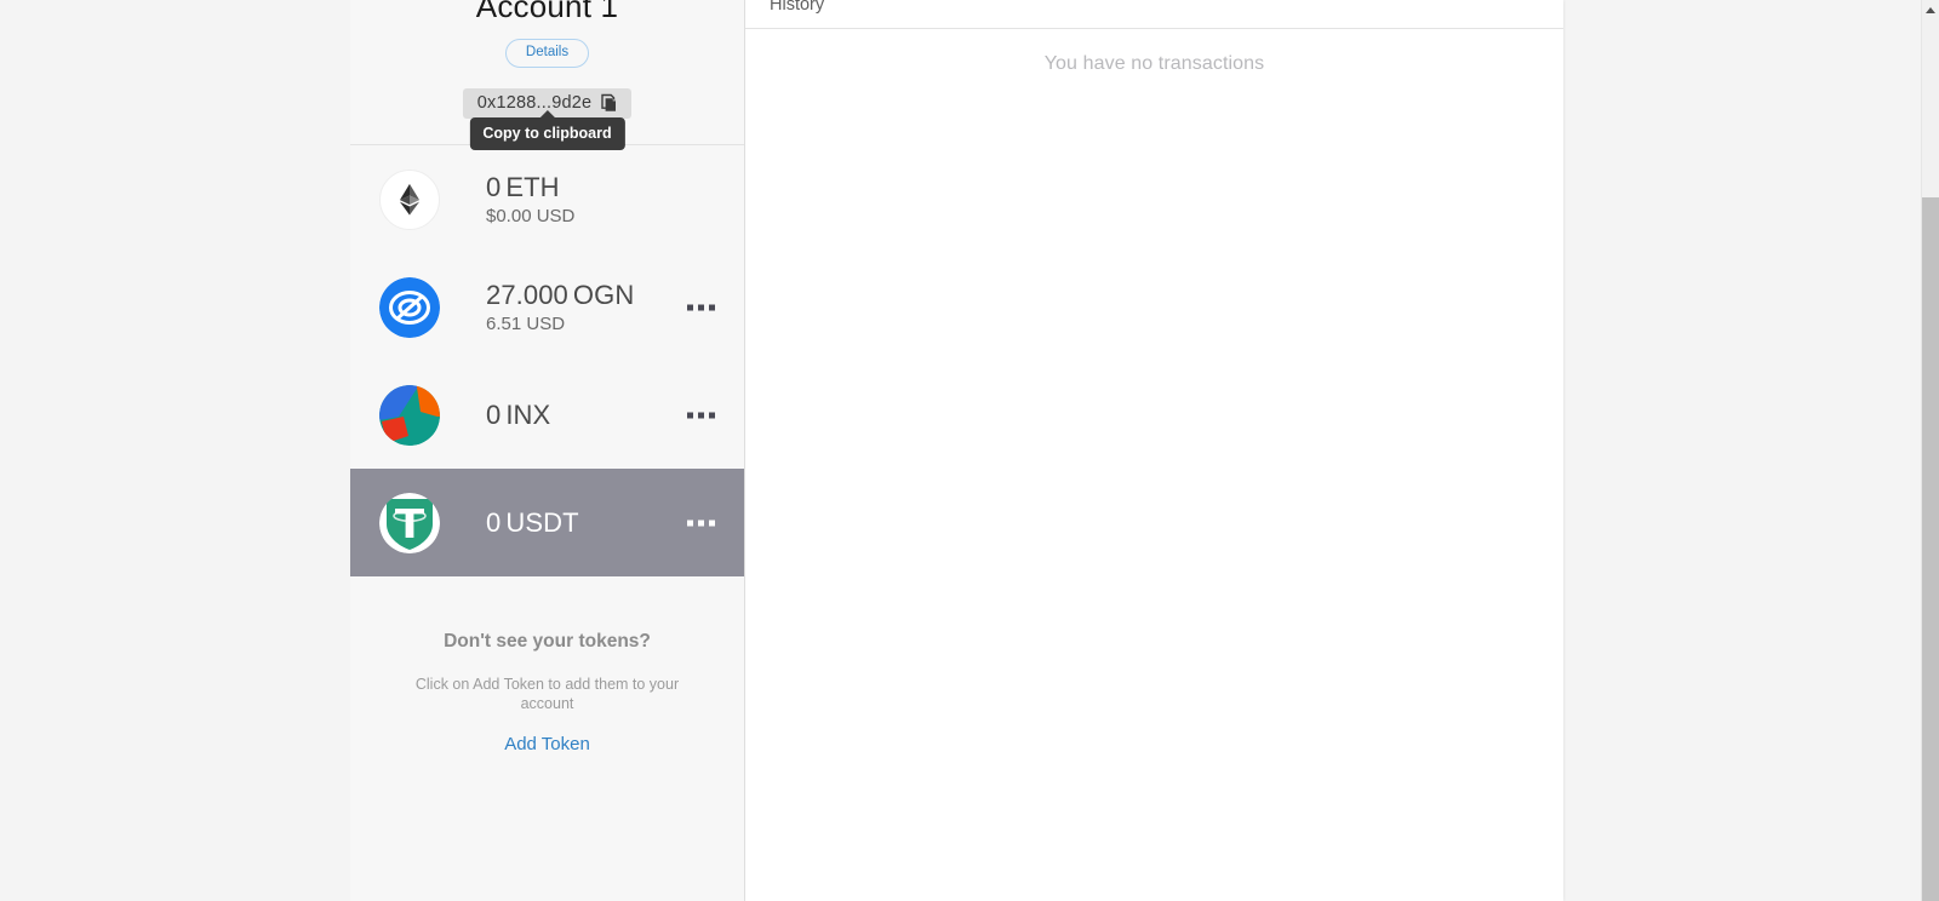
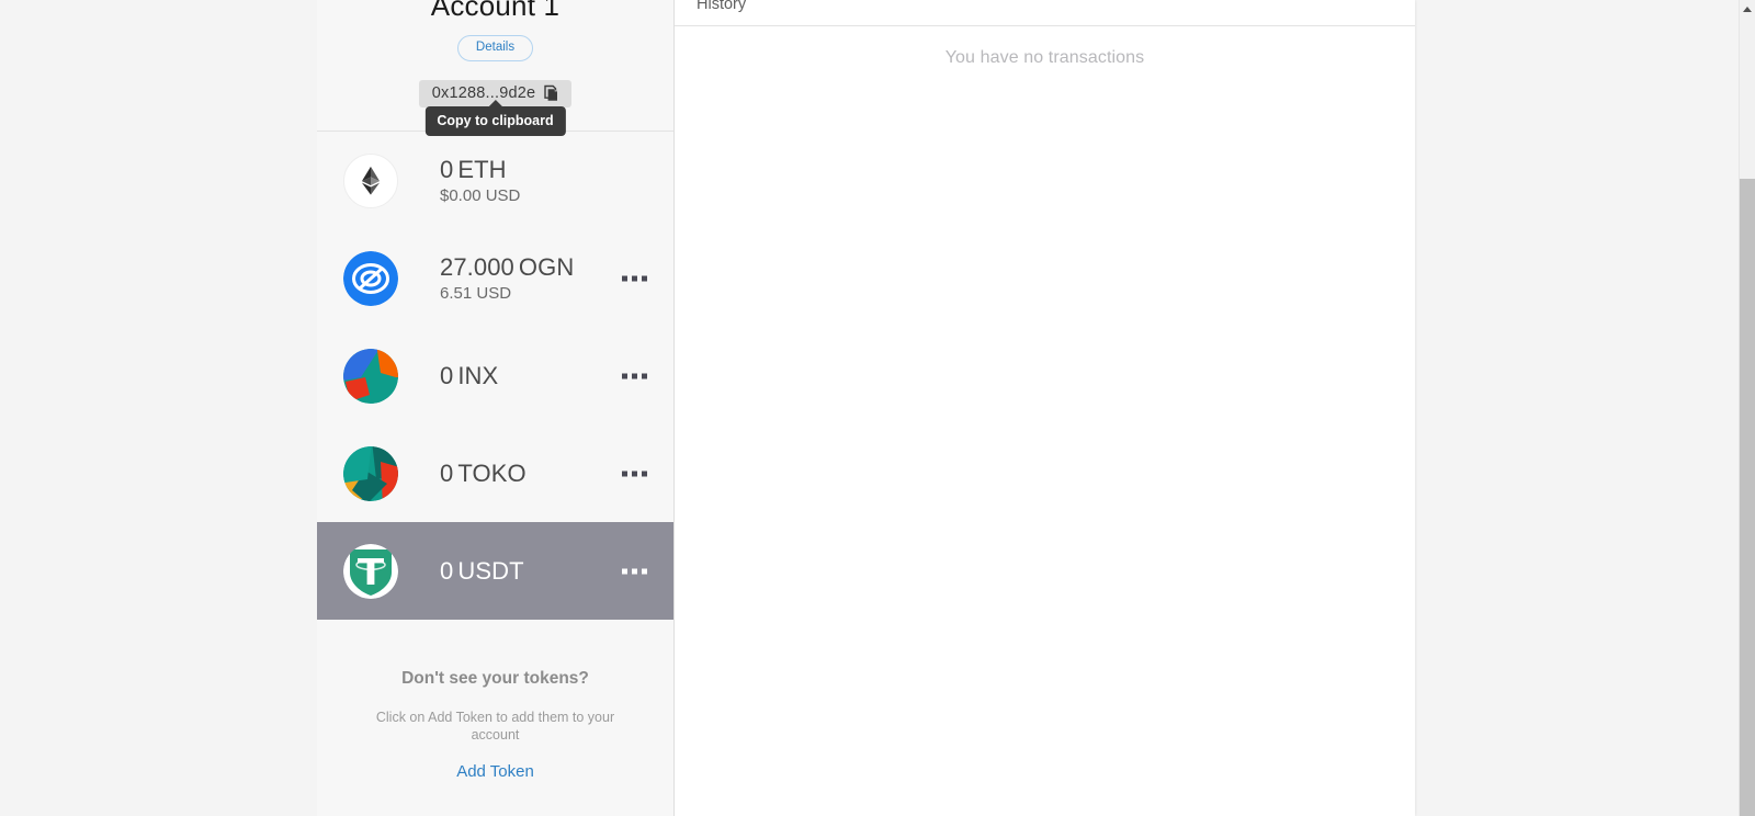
  Account 1
  Details
  0x1288...9d2e
  Copy to clipboard
  0 ETH
  $0.00 USD
  27.000 OGN
  6.51 USD
  0 INX
+ 0 TOKO
  0 USDT
  Don't see your tokens?
  Click on Add Token to add them to your account
  Add Token
  History
  You have no transactions
